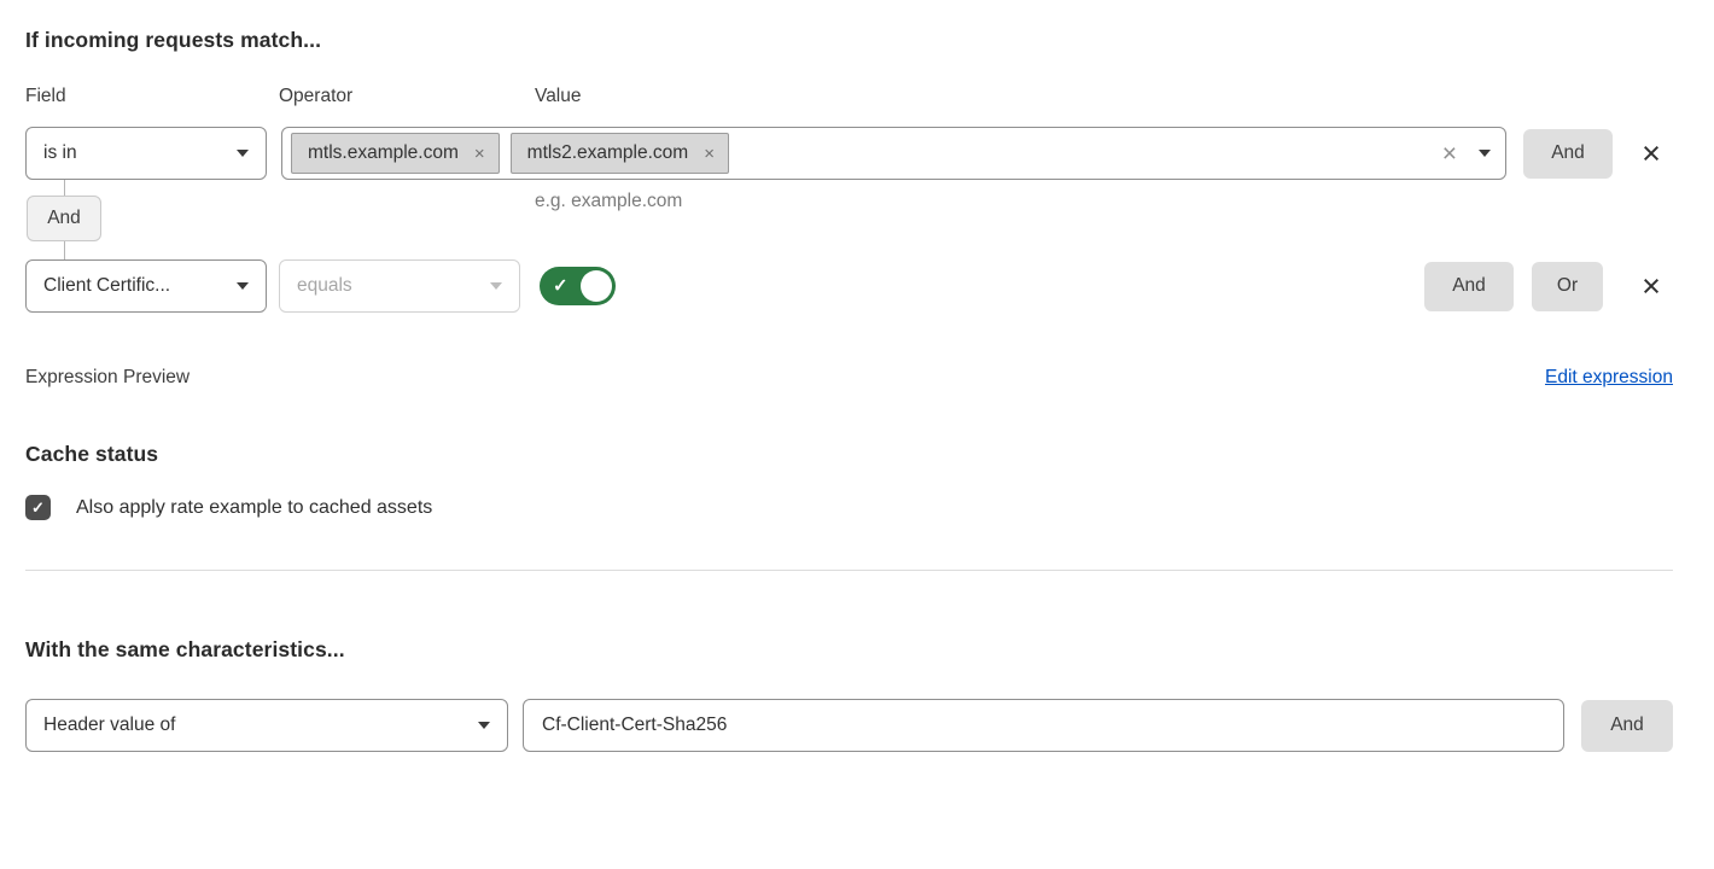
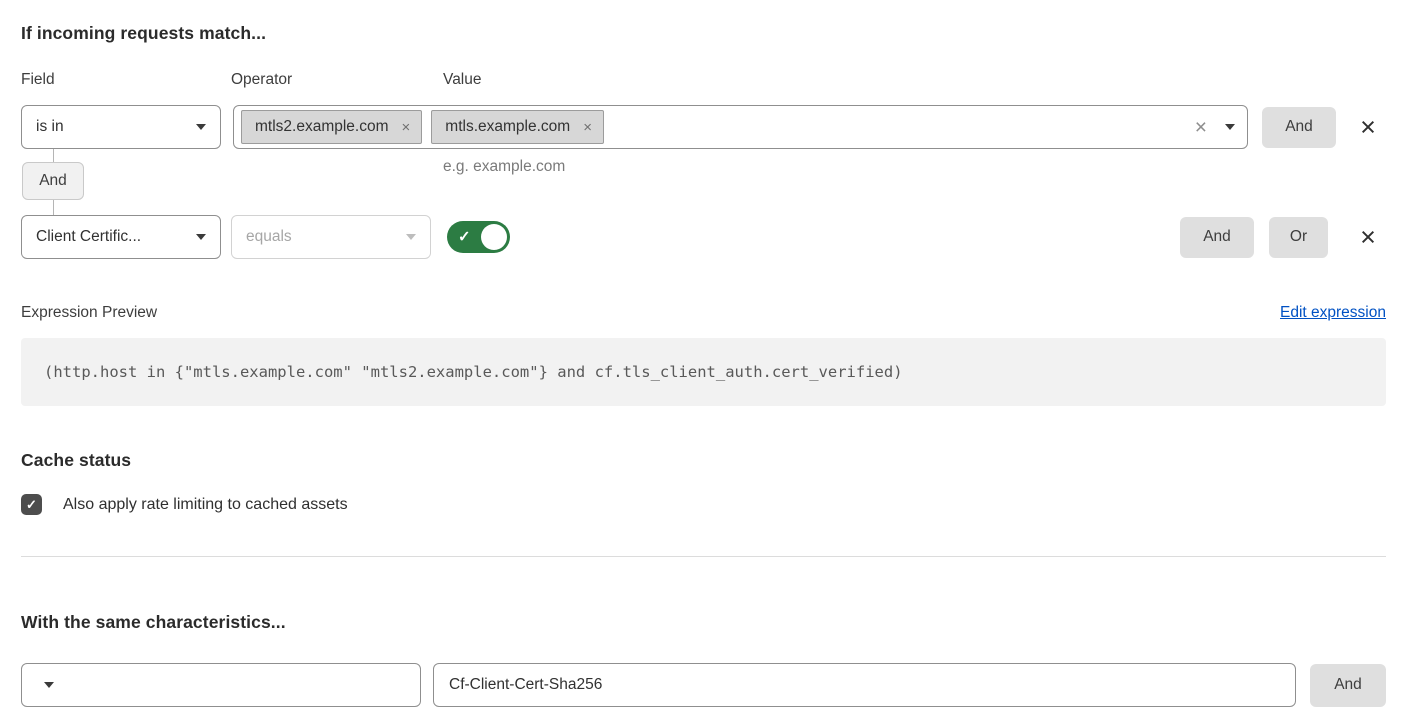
  If incoming requests match...
  Field
  Operator
  Value
  is in
- mtls.example.com
+ mtls2.example.com
  ×
- mtls2.example.com
+ mtls.example.com
  ×
  ×
  And
  ×
  And
  e.g. example.com
  Client Certific...
  equals
  ✓
  And
  Or
  ×
  Expression Preview
  Edit expression
+ (http.host in {"mtls.example.com" "mtls2.example.com"} and cf.tls_client_auth.cert_verified)
  Cache status
  ✓
- Also apply rate example to cached assets
+ Also apply rate limiting to cached assets
  With the same characteristics...
- Header value of
  Cf-Client-Cert-Sha256
  And
